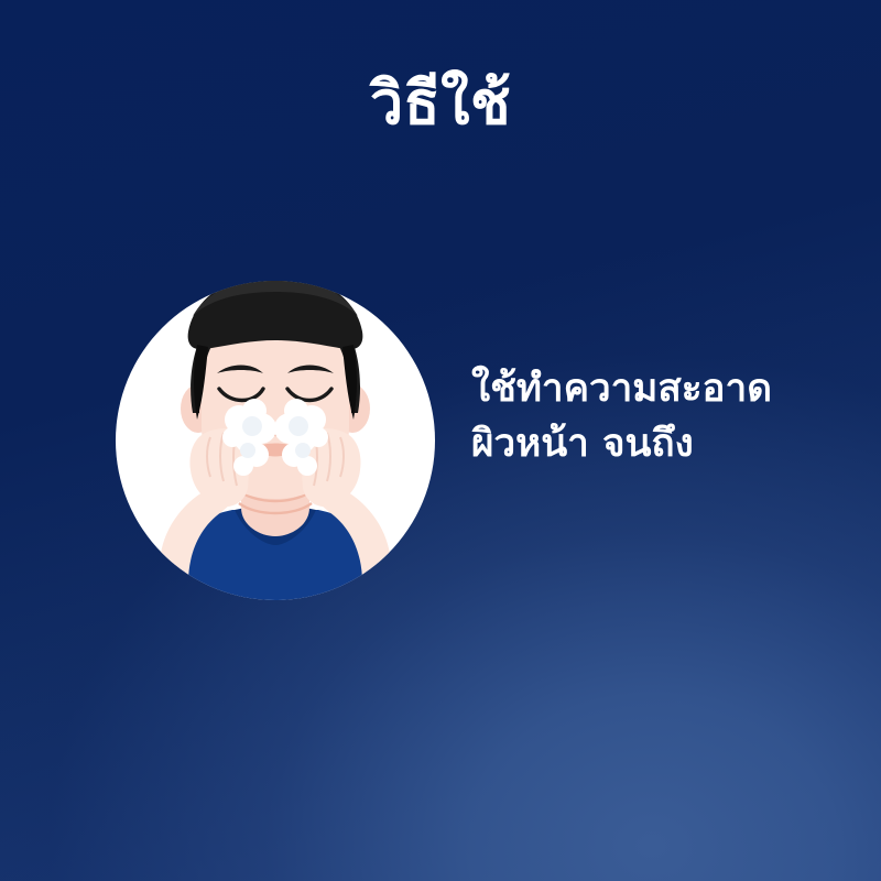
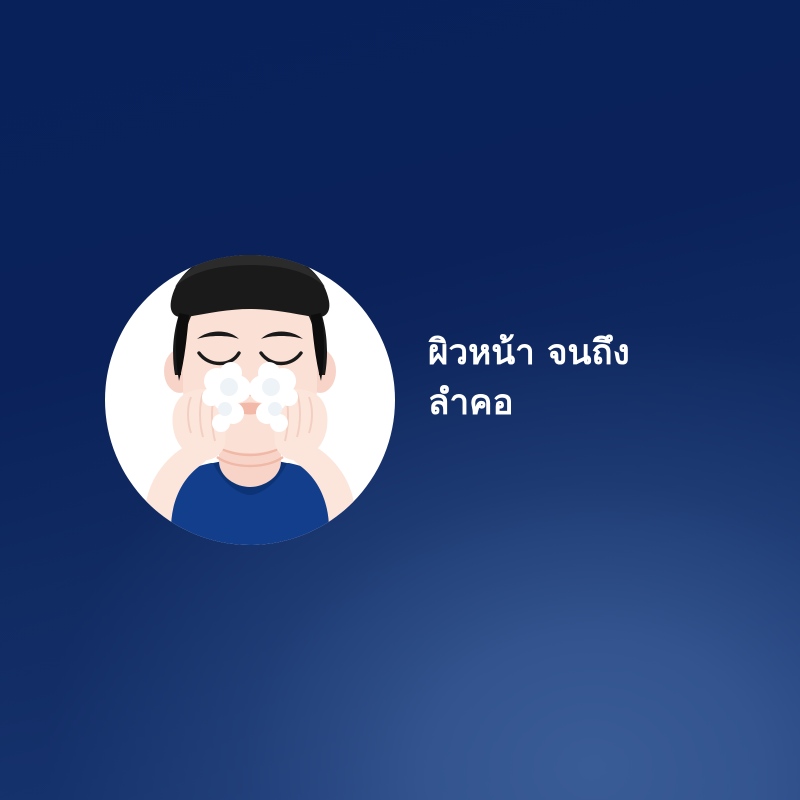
- วิธีใช้
- ใช้ทำความสะอาด
  ผิวหน้า จนถึง
+ ลำคอ
